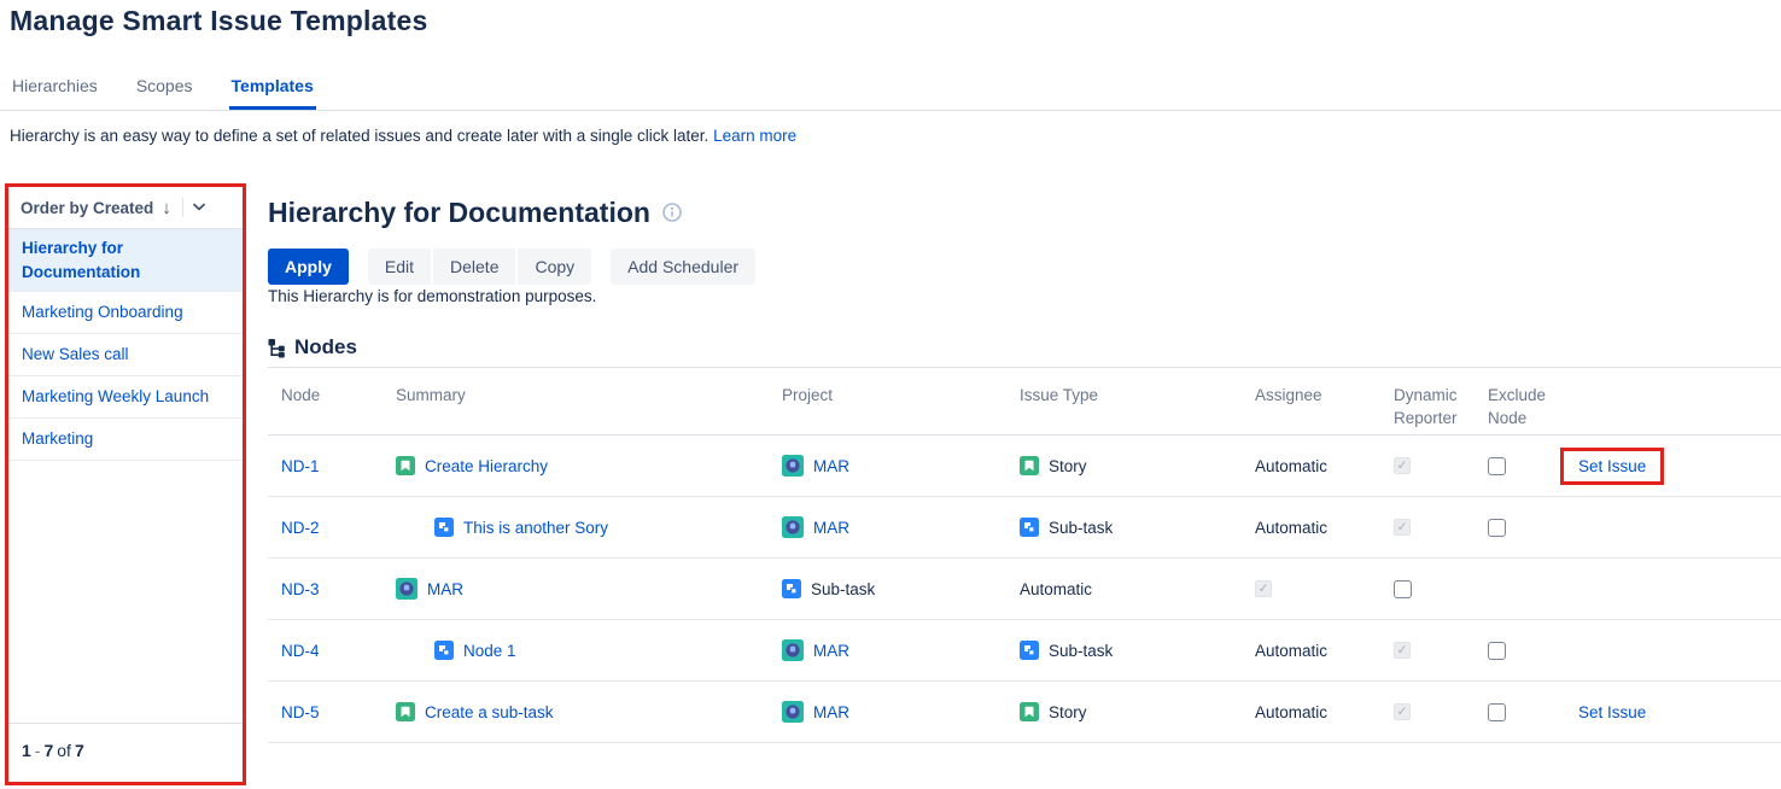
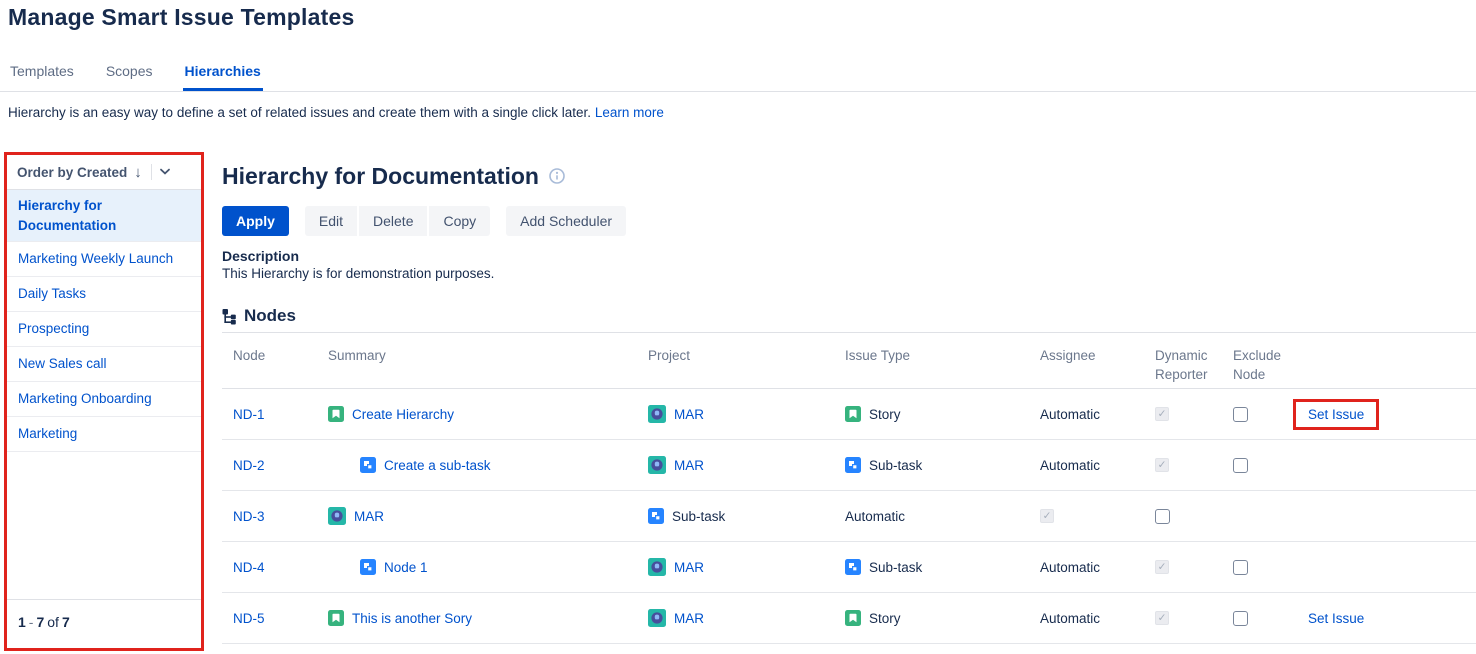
  Manage Smart Issue Templates
- Hierarchies
+ Templates
  Scopes
- Templates
+ Hierarchies
- Hierarchy is an easy way to define a set of related issues and create later with a single click later. Learn more
+ Hierarchy is an easy way to define a set of related issues and create them with a single click later. Learn more
  Order by Created
  ↓
  Hierarchy for Documentation
- Marketing Onboarding
+ Marketing Weekly Launch
+ Daily Tasks
+ Prospecting
  New Sales call
- Marketing Weekly Launch
+ Marketing Onboarding
  Marketing
  1 - 7 of 7
  Hierarchy for Documentation
  Apply
  Edit
  Delete
  Copy
  Add Scheduler
+ Description
  This Hierarchy is for demonstration purposes.
  Nodes
  Node
  Summary
  Project
  Issue Type
  Assignee
  Dynamic Reporter
  Exclude Node
  ND-1
  Create Hierarchy
  MAR
  Story
  Automatic
  ✓
  Set Issue
  ND-2
- This is another Sory
+ Create a sub-task
  MAR
  Sub-task
  Automatic
  ✓
  ND-3
  MAR
  Sub-task
  Automatic
  ✓
  ND-4
  Node 1
  MAR
  Sub-task
  Automatic
  ✓
  ND-5
- Create a sub-task
+ This is another Sory
  MAR
  Story
  Automatic
  ✓
  Set Issue
